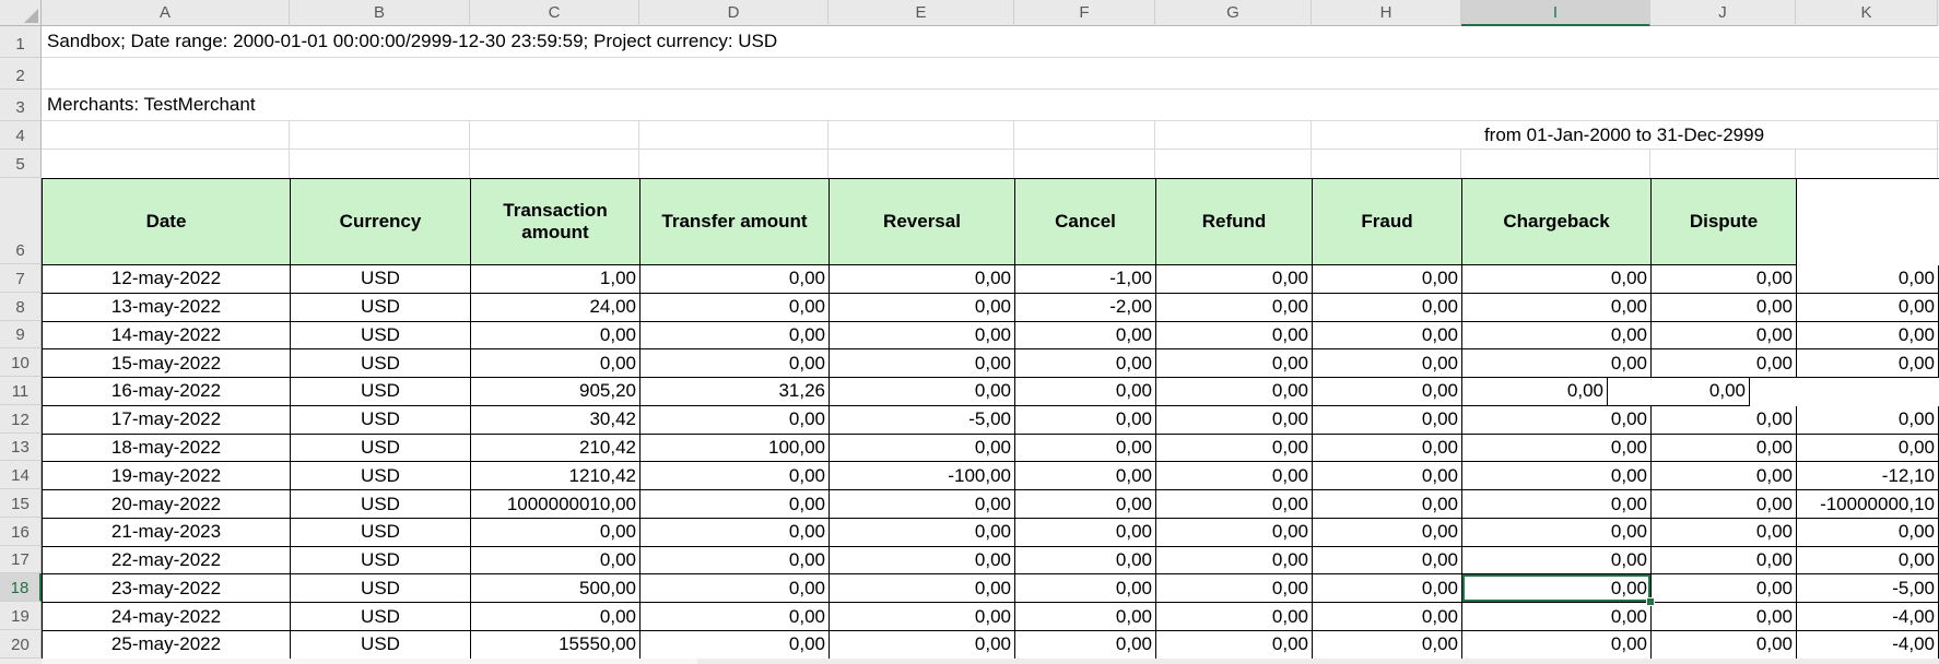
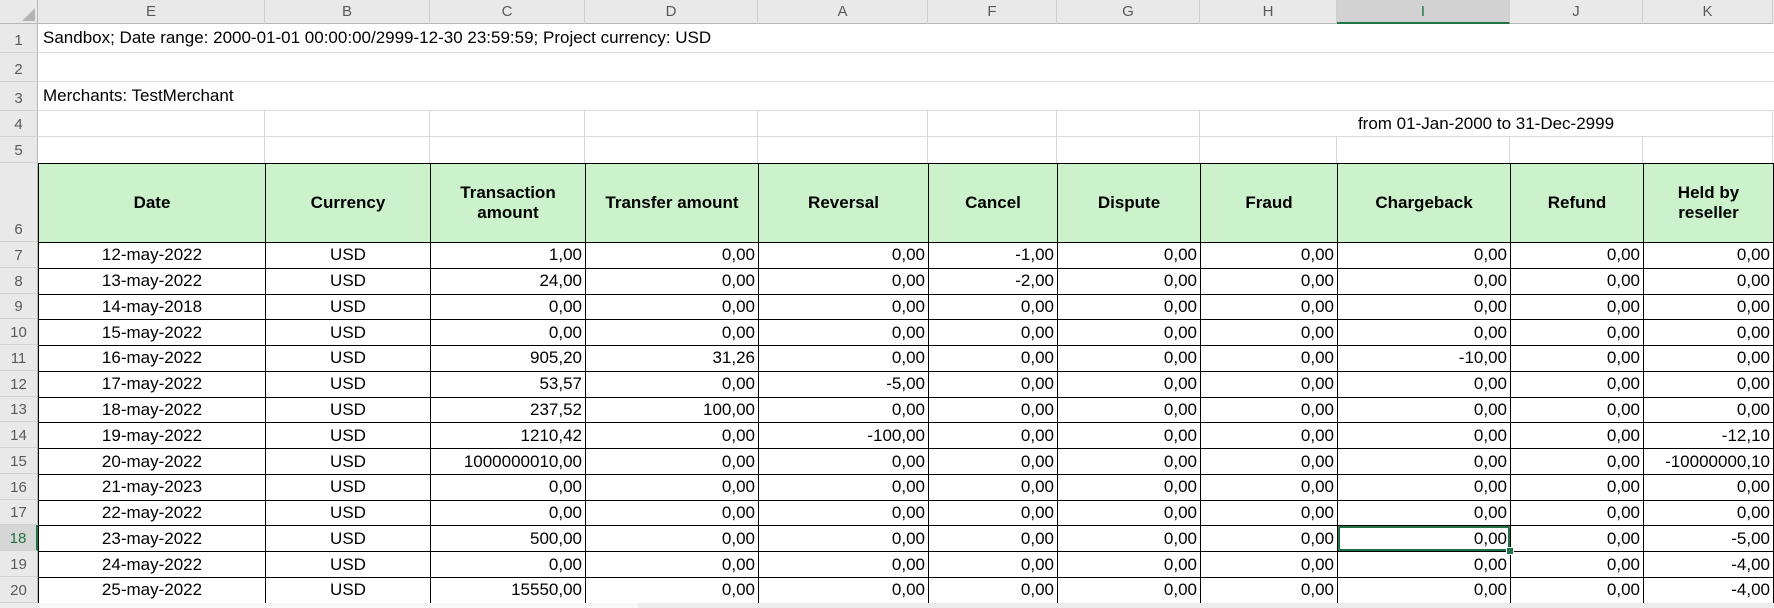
- A
+ E
  B
  C
  D
- E
+ A
  F
  G
  H
  I
  J
  K
  1
  2
  3
  4
  5
  6
  7
  8
  9
  10
  11
  12
  13
  14
  15
  16
  17
  18
  19
  20
  Sandbox; Date range: 2000-01-01 00:00:00/2999-12-30 23:59:59; Project currency: USD
  Merchants: TestMerchant
  from 01-Jan-2000 to 31-Dec-2999
  Date
  Currency
  Transaction amount
  Transfer amount
  Reversal
  Cancel
- Refund
+ Dispute
  Fraud
  Chargeback
- Dispute
+ Refund
+ Held by reseller
  12-may-2022
  USD
  1,00
  0,00
  0,00
  -1,00
  0,00
  0,00
  0,00
  0,00
  0,00
  13-may-2022
  USD
  24,00
  0,00
  0,00
  -2,00
  0,00
  0,00
  0,00
  0,00
  0,00
- 14-may-2022
+ 14-may-2018
  USD
  0,00
  0,00
  0,00
  0,00
  0,00
  0,00
  0,00
  0,00
  0,00
  15-may-2022
  USD
  0,00
  0,00
  0,00
  0,00
  0,00
  0,00
  0,00
  0,00
  0,00
  16-may-2022
  USD
  905,20
  31,26
  0,00
  0,00
  0,00
  0,00
+ -10,00
  0,00
  0,00
  17-may-2022
  USD
- 30,42
+ 53,57
  0,00
  -5,00
  0,00
  0,00
  0,00
  0,00
  0,00
  0,00
  18-may-2022
  USD
- 210,42
+ 237,52
  100,00
  0,00
  0,00
  0,00
  0,00
  0,00
  0,00
  0,00
  19-may-2022
  USD
  1210,42
  0,00
  -100,00
  0,00
  0,00
  0,00
  0,00
  0,00
  -12,10
  20-may-2022
  USD
  1000000010,00
  0,00
  0,00
  0,00
  0,00
  0,00
  0,00
  0,00
  -10000000,10
  21-may-2023
  USD
  0,00
  0,00
  0,00
  0,00
  0,00
  0,00
  0,00
  0,00
  0,00
  22-may-2022
  USD
  0,00
  0,00
  0,00
  0,00
  0,00
  0,00
  0,00
  0,00
  0,00
  23-may-2022
  USD
  500,00
  0,00
  0,00
  0,00
  0,00
  0,00
  0,00
  0,00
  -5,00
  24-may-2022
  USD
  0,00
  0,00
  0,00
  0,00
  0,00
  0,00
  0,00
  0,00
  -4,00
  25-may-2022
  USD
  15550,00
  0,00
  0,00
  0,00
  0,00
  0,00
  0,00
  0,00
  -4,00
